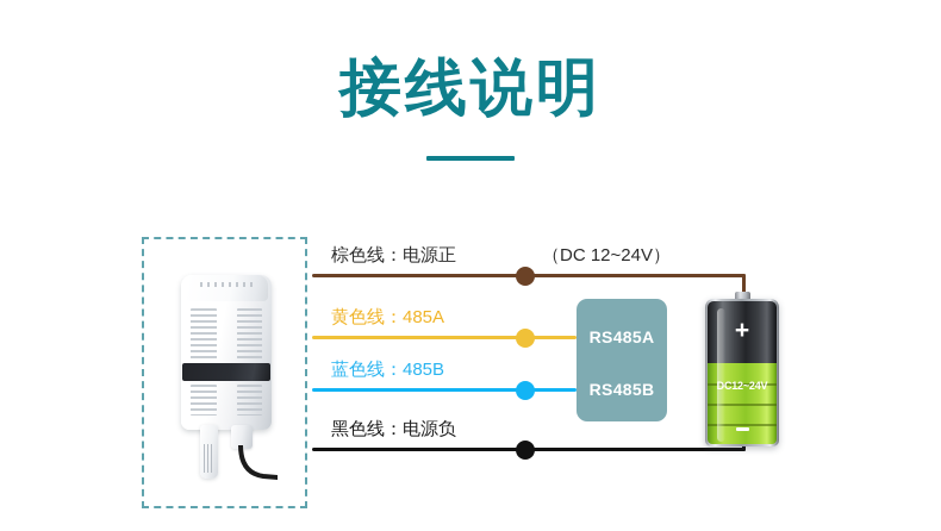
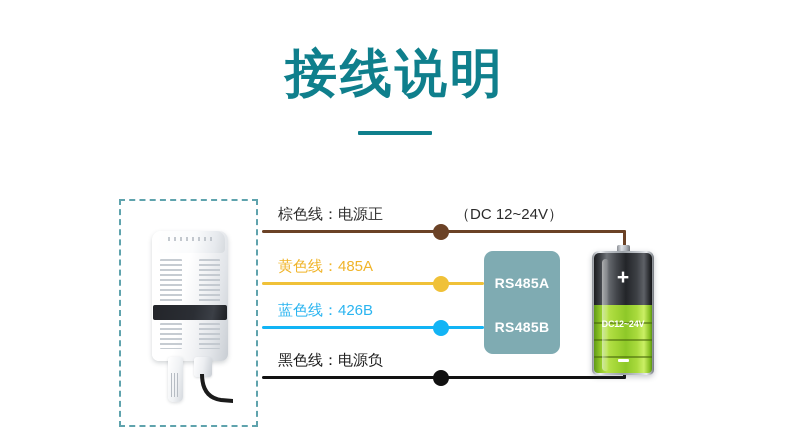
  接线说明
  棕色线：电源正
  （DC 12~24V）
  黄色线：485A
- 蓝色线：485B
+ 蓝色线：426B
  黑色线：电源负
  RS485A
  RS485B
  +
  DC12~24V
